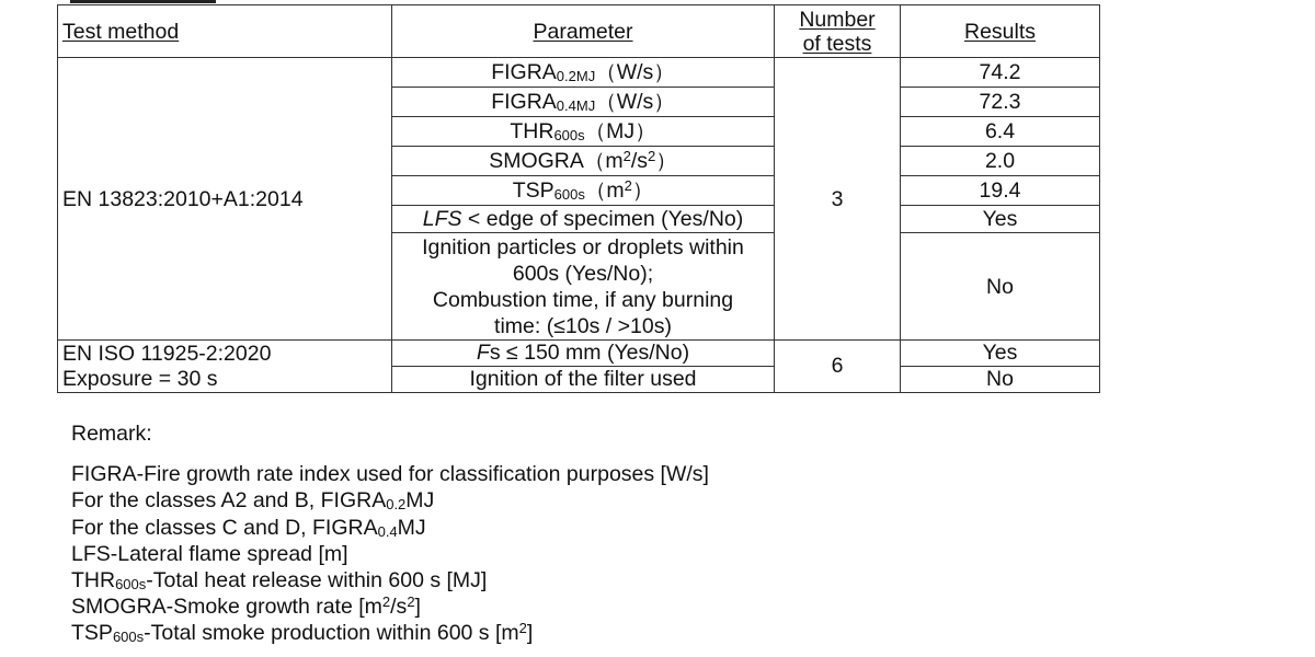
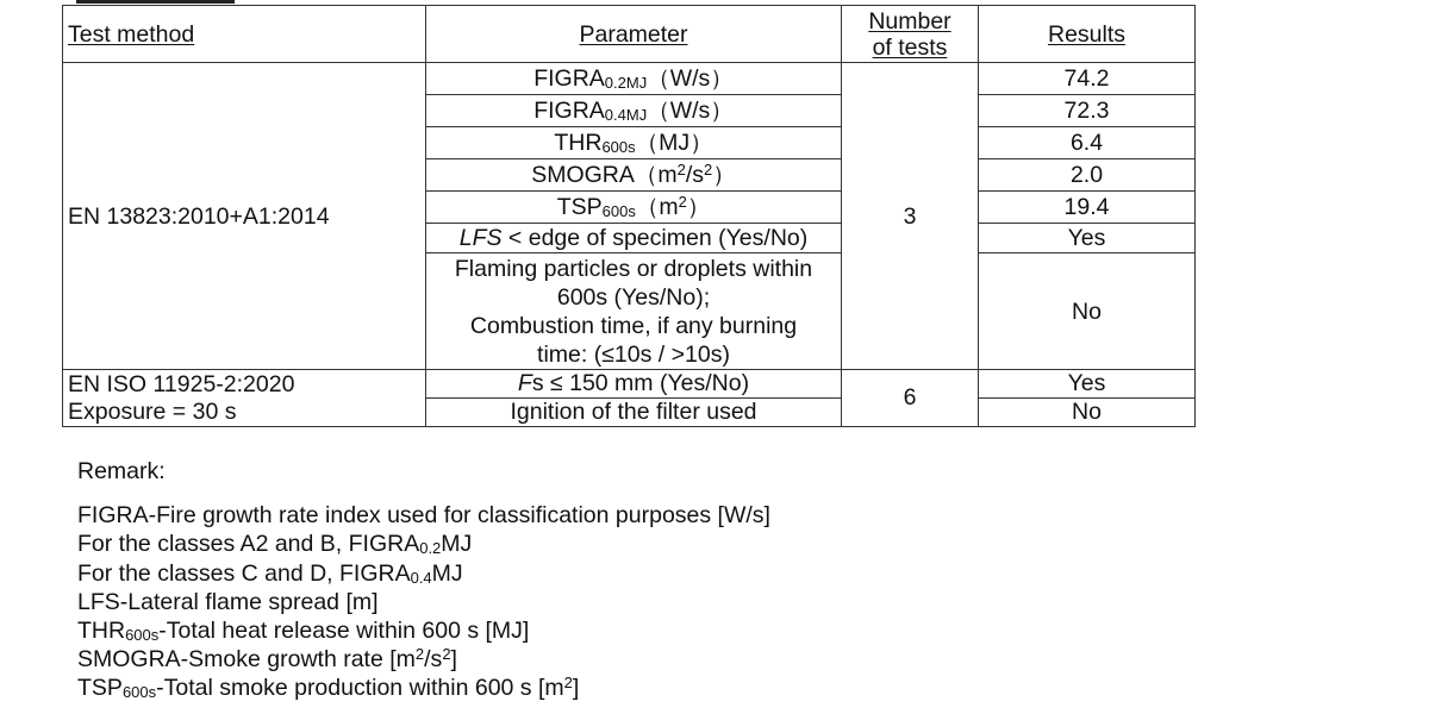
  Test method	Parameter	Numberof tests	Results
  EN 13823:2010+A1:2014	FIGRA0.2MJ（W/s）	3	74.2
  FIGRA0.4MJ（W/s）	72.3
  THR600s（MJ）	6.4
  SMOGRA（m2/s2）	2.0
  TSP600s（m2）	19.4
  LFS < edge of specimen (Yes/No)	Yes
- Ignition particles or droplets within 600s (Yes/No); Combustion time, if any burning time: (≤10s / >10s)	No
+ Flaming particles or droplets within 600s (Yes/No); Combustion time, if any burning time: (≤10s / >10s)	No
  EN ISO 11925-2:2020 Exposure = 30 s	Fs ≤ 150 mm (Yes/No)	6	Yes
  Ignition of the filter used	No
  Remark:
  FIGRA-Fire growth rate index used for classification purposes [W/s]
  For the classes A2 and B, FIGRA0.2MJ
  For the classes C and D, FIGRA0.4MJ
  LFS-Lateral flame spread [m]
  THR600s-Total heat release within 600 s [MJ]
  SMOGRA-Smoke growth rate [m2/s2]
  TSP600s-Total smoke production within 600 s [m2]
